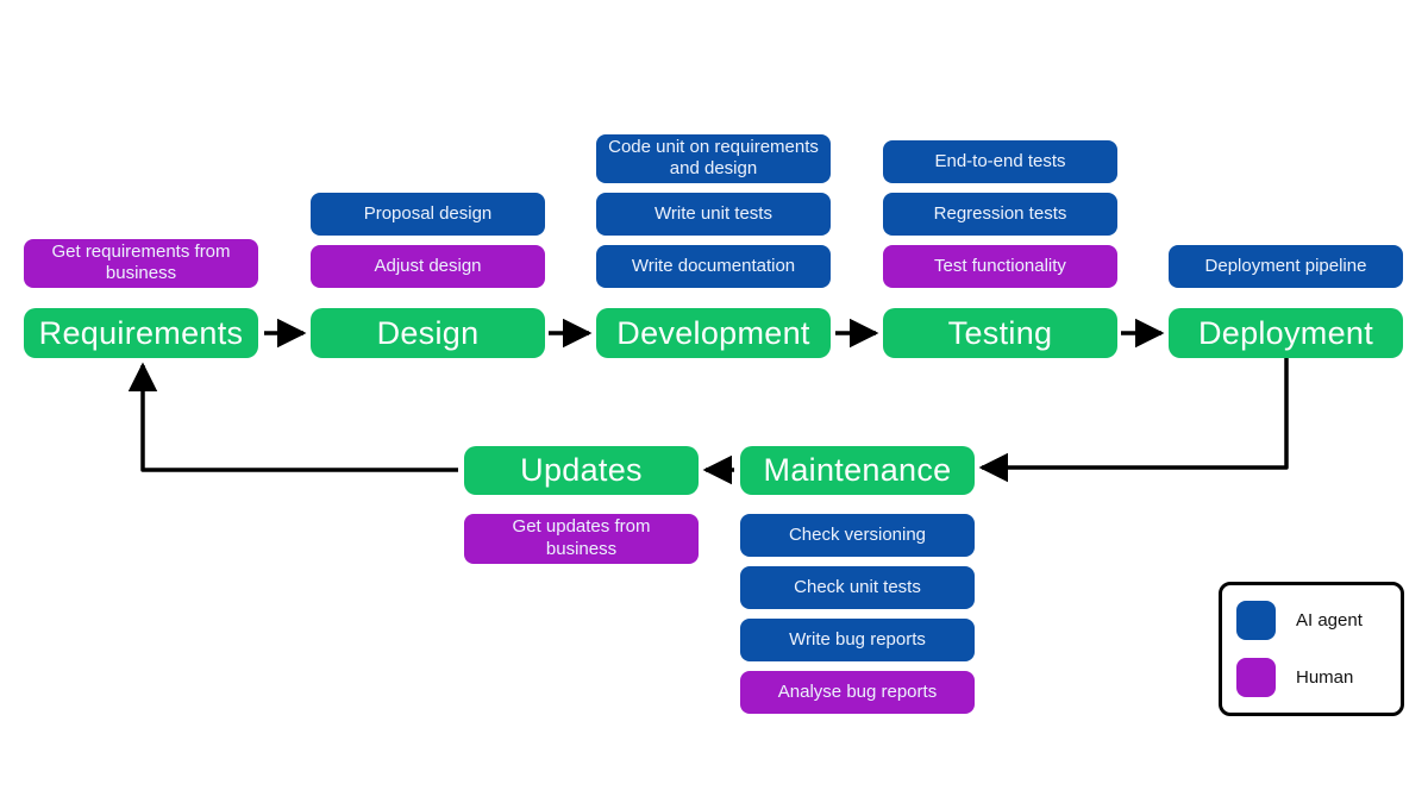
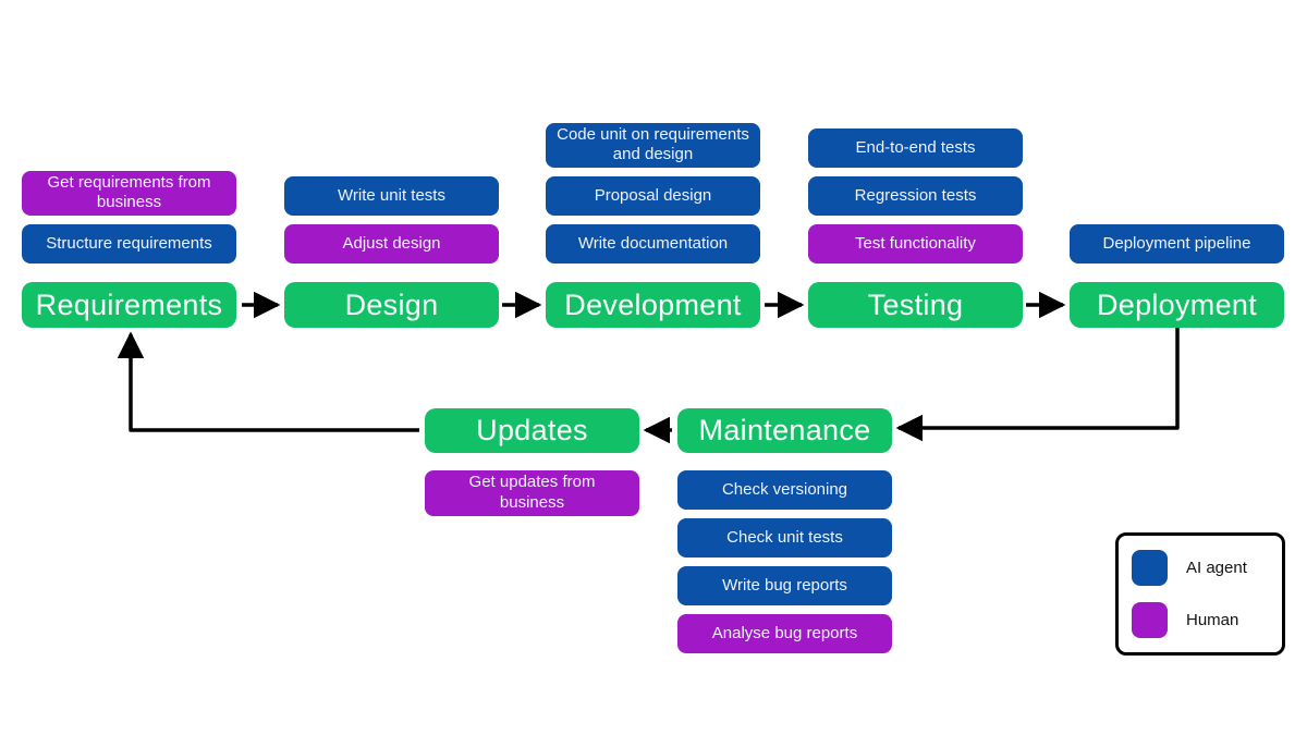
  Get requirements from business
+ Structure requirements
  Requirements
- Proposal design
+ Write unit tests
  Adjust design
  Design
  Code unit on requirements and design
- Write unit tests
+ Proposal design
  Write documentation
  Development
  End-to-end tests
  Regression tests
  Test functionality
  Testing
  Deployment pipeline
  Deployment
  Updates
  Get updates from business
  Maintenance
  Check versioning
  Check unit tests
  Write bug reports
  Analyse bug reports
  AI agent
  Human
